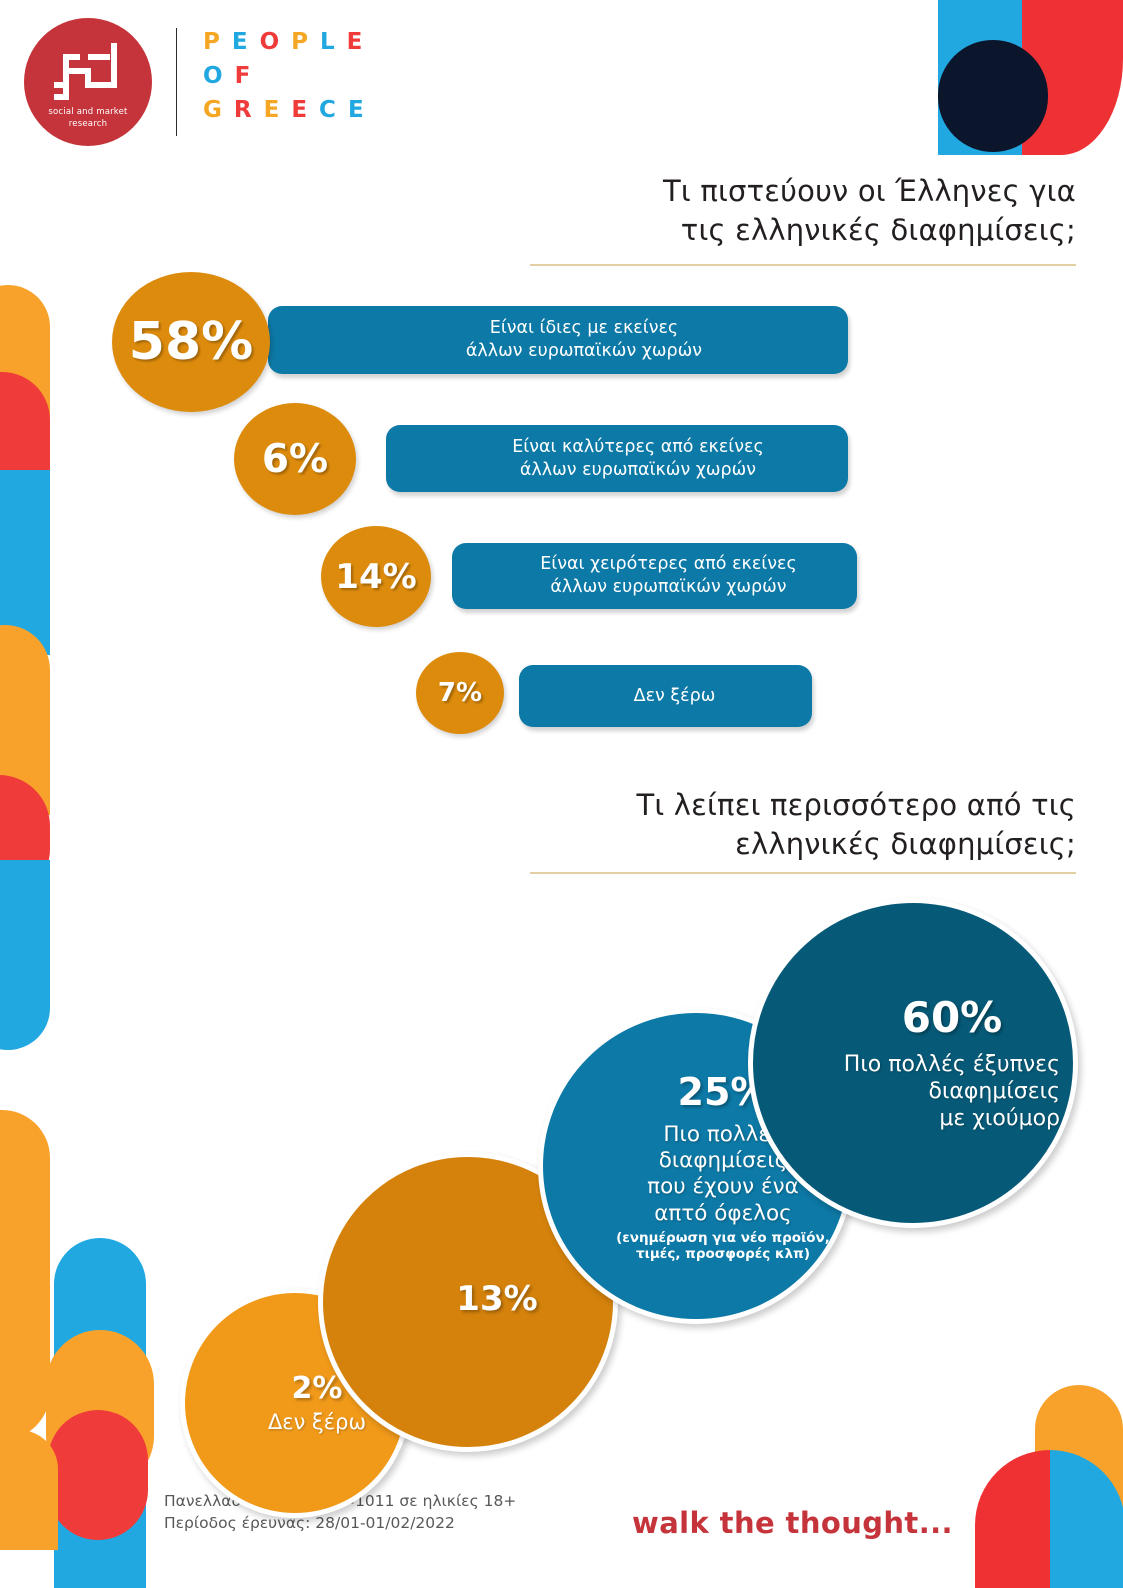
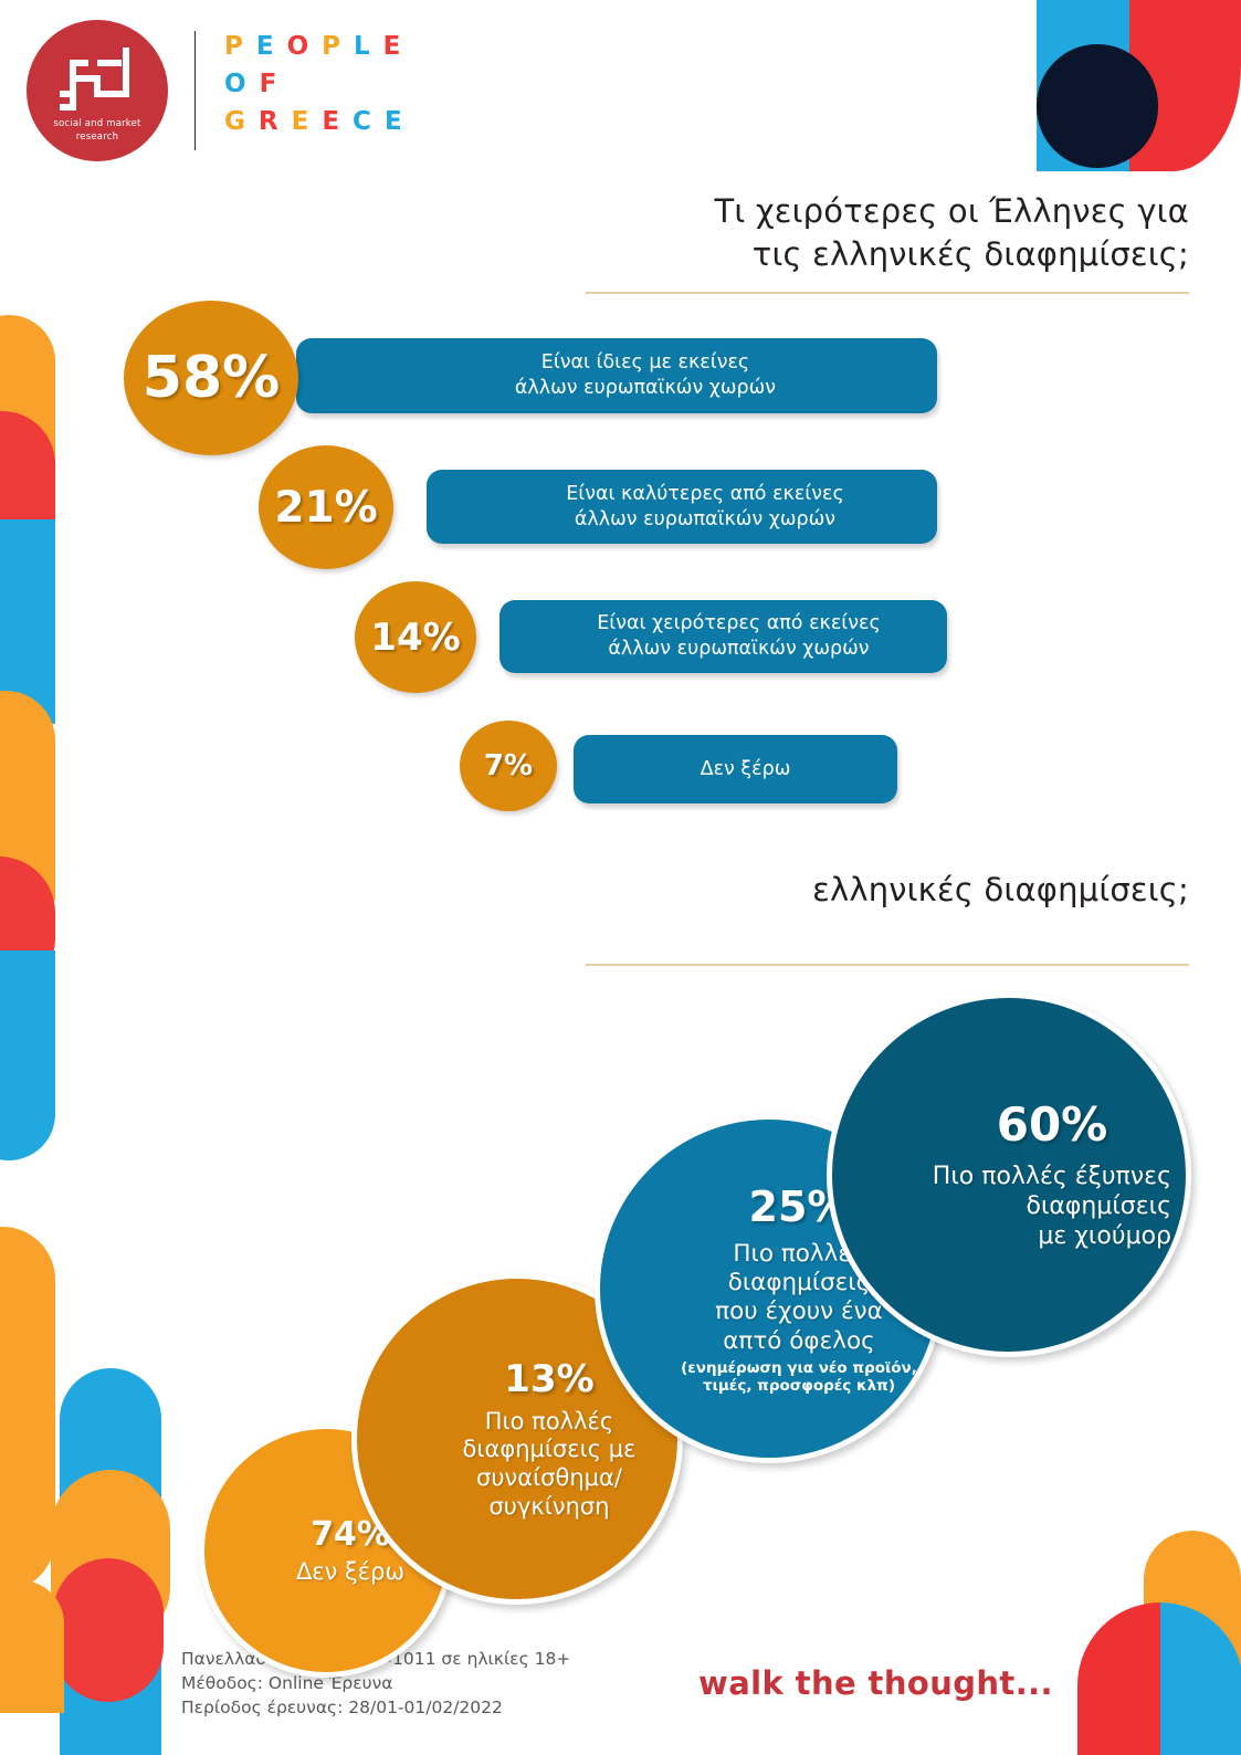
  social and market
  research
  P
  E
  O
  P
  L
  E
  O
  F
  G
  R
  E
  E
  C
  E
- Τι πιστεύουν οι Έλληνες για
+ Τι χειρότερες οι Έλληνες για
  τις ελληνικές διαφημίσεις;
  Είναι ίδιες με εκείνες
  άλλων ευρωπαϊκών χωρών
  58%
  Είναι καλύτερες από εκείνες
  άλλων ευρωπαϊκών χωρών
- 6%
+ 21%
  Είναι χειρότερες από εκείνες
  άλλων ευρωπαϊκών χωρών
  14%
  Δεν ξέρω
  7%
- Τι λείπει περισσότερο από τις
  ελληνικές διαφημίσεις;
- 2%
+ 74%
  Δεν ξέρω
  13%
+ Πιο πολλές
+ διαφημίσεις με
+ συναίσθημα/
+ συγκίνηση
  25%
  Πιο πολλ
  διαφημίσει
  που έχουν ένα
  απτό όφελος
  (ενημέρωση για νέο προϊόν,
  τιμές, προσφορές κλπ)
  60%
  Πιο πολλές έξυπνες
  διαφημίσεις
  με χιούμορ
+ Μέθοδος: Online Έρευνα
  Περίοδος έρευνας: 28/01-01/02/2022
  walk the thought...
